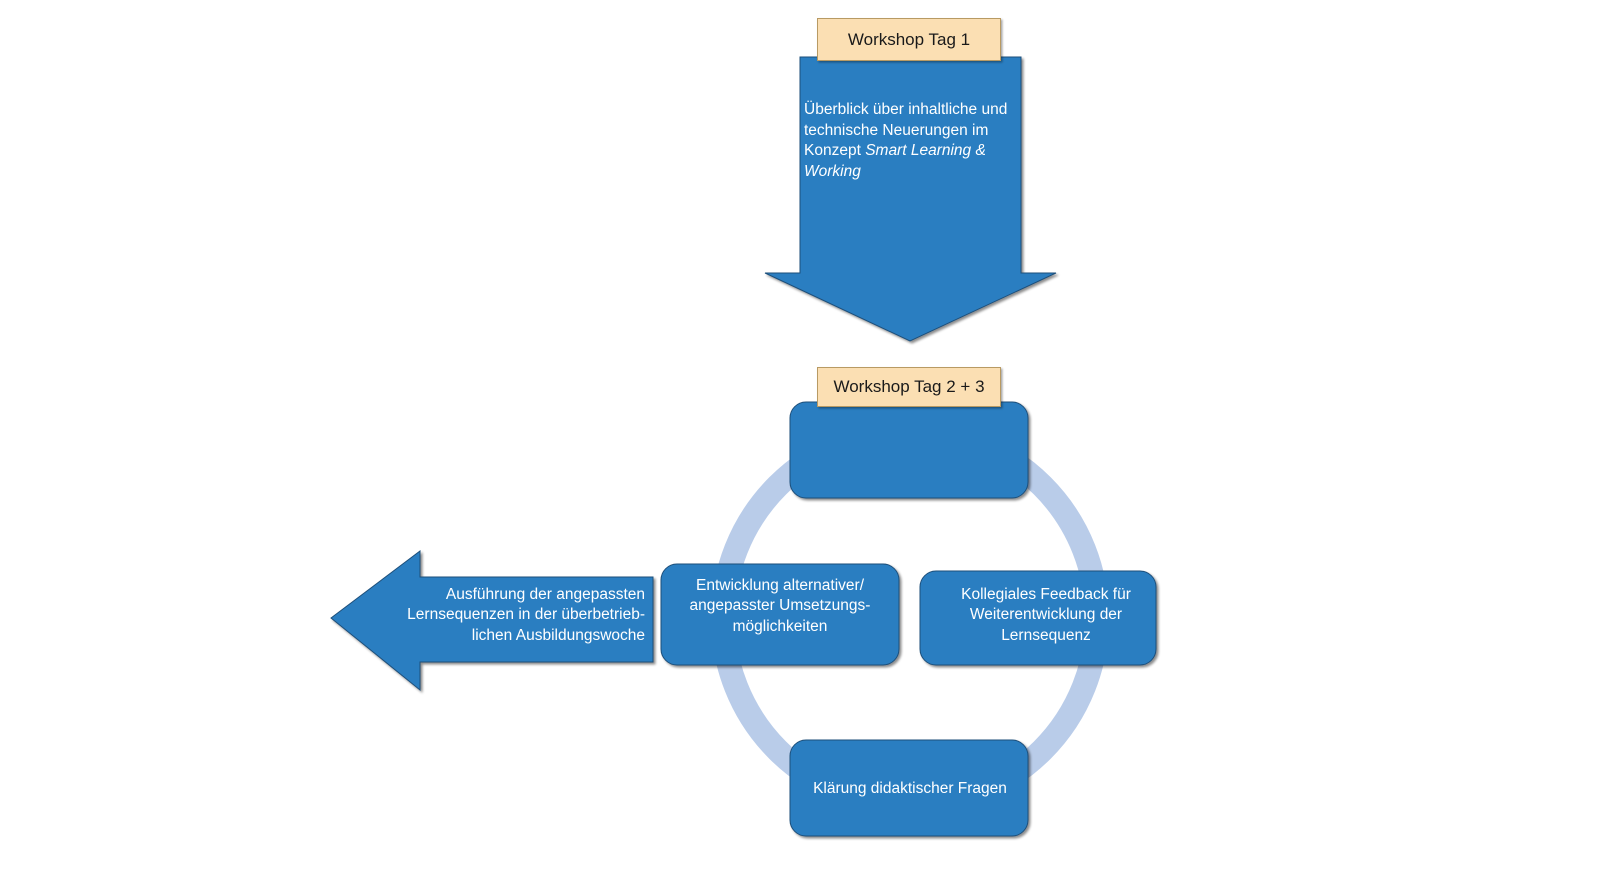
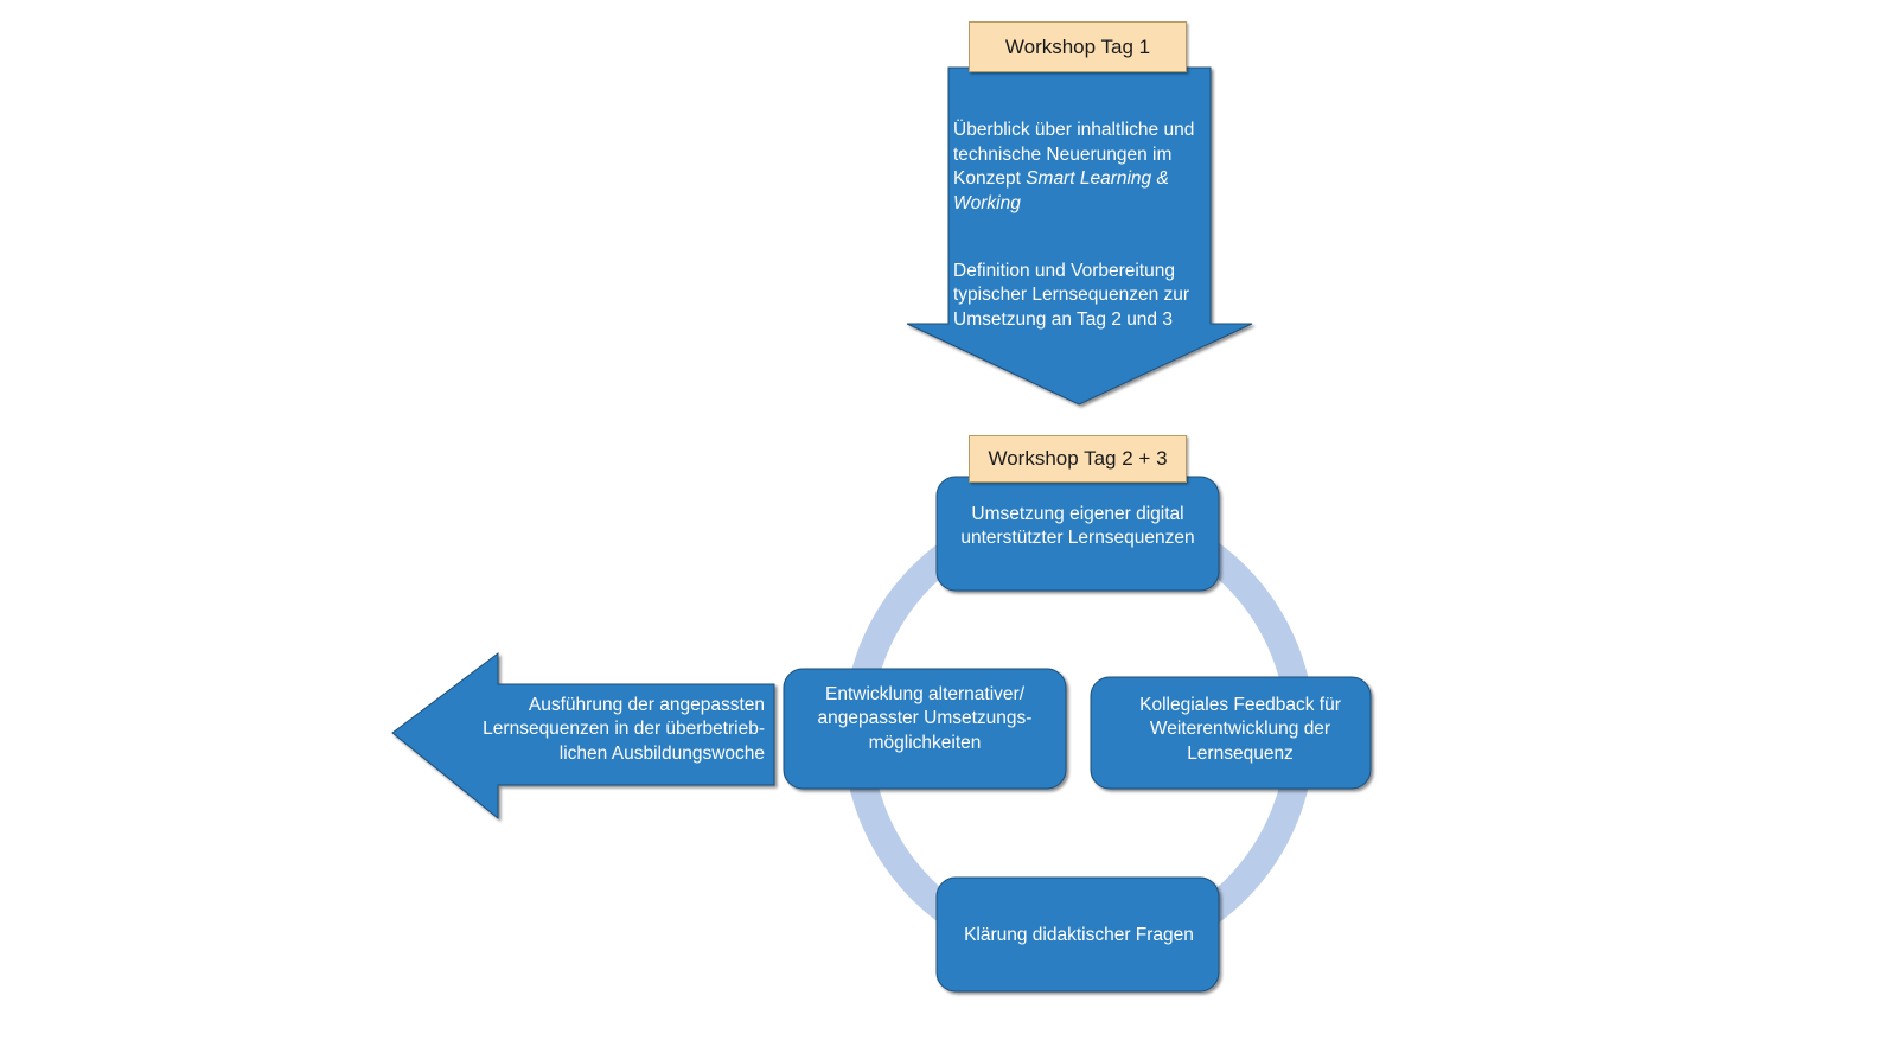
  Workshop Tag 1
  Workshop Tag 2 + 3
  Überblick über inhaltliche und technische Neuerungen im Konzept Smart Learning & Working
+ Definition und Vorbereitung typischer Lernsequenzen zur Umsetzung an Tag 2 und 3
+ Umsetzung eigener digital unterstützter Lernsequenzen
  Kollegiales Feedback für Weiterentwicklung der Lernsequenz
  Klärung didaktischer Fragen
  Entwicklung alternativer/ angepasster Umsetzungs-möglichkeiten
  Ausführung der angepassten Lernsequenzen in der überbetrieb-lichen Ausbildungswoche
